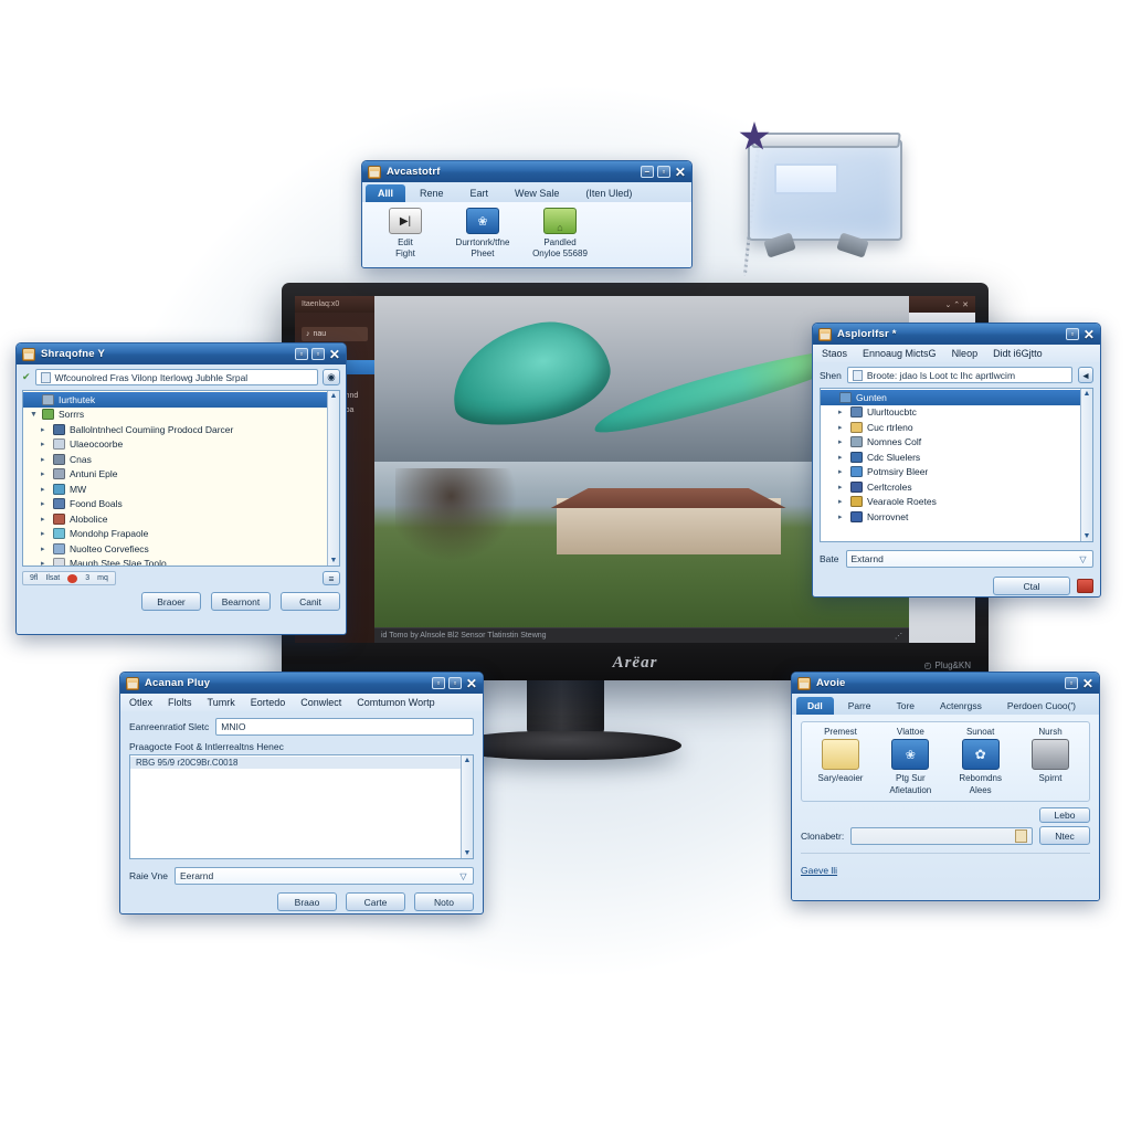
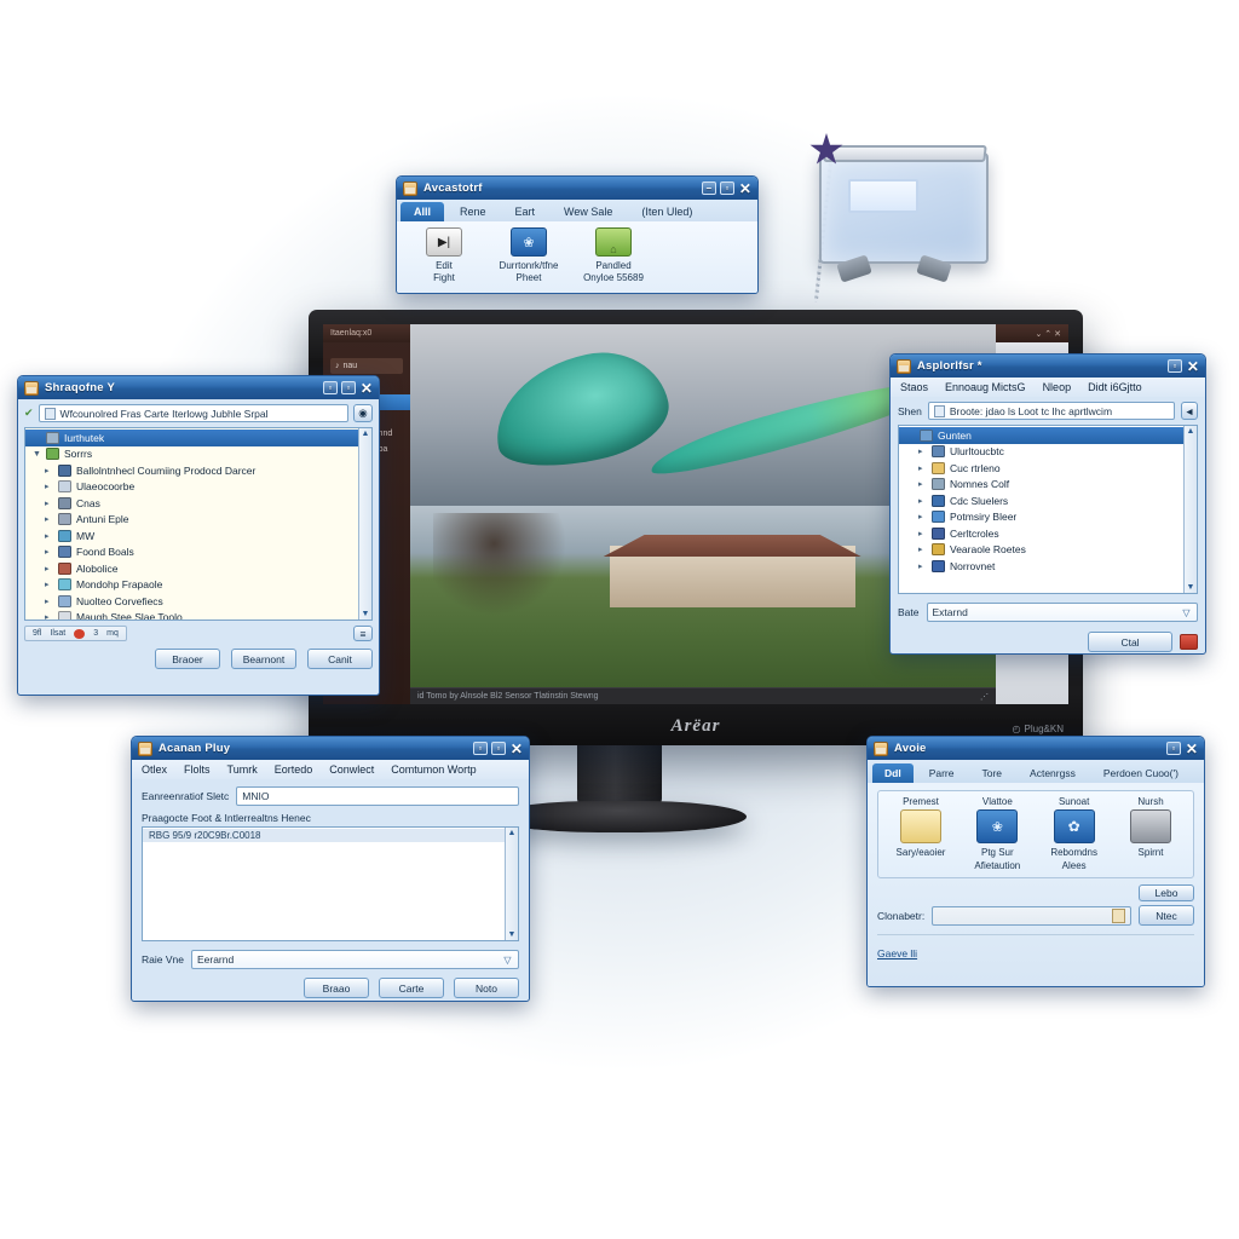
  Arëar
  ◴
  Plug&KN
  Avcastotrf
  –
  ▫
  ✕
  Alll
  Rene
  Eart
  Wew Sale
  (Iten Uled)
  ▶|
  Edit
  Fight
  ❀
  Durrtonrk/tfne
  Pheet
  ⌂
  Pandled
  Onyloe 55689
  Shraqofne Y
  ▫
  ▫
  ✕
  ✔
- Wfcounolred Fras Vilonp Iterlowg Jubhle Srpal
+ Wfcounolred Fras Carte Iterlowg Jubhle Srpal
  ◉
  Iurthutek
  Sorrrs
  Ballolntnhecl Coumiing Prodocd Darcer
  Ulaeocoorbe
  Cnas
  Antuni Eple
  MW
  Foond Boals
  Alobolice
  Mondohp Frapaole
  Nuolteo Corvefiecs
  Maugh Stee Slae Toolo
  ≡
  Braoer
  Bearnont
  Canit
  Asplorlfsr *
  ▫
  ✕
  Staos
  Ennoaug MictsG
  Nleop
  Didt i6Gjtto
  Shen
  Broote: jdao ls Loot tc Ihc aprtlwcim
  ◄
  Gunten
  Ulurltoucbtc
  Cuc rtrleno
  Nomnes Colf
  Cdc Sluelers
  Potmsiry Bleer
  Cerltcroles
  Vearaole Roetes
  Norrovnet
  Bate
  Extarnd
  ▽
  Ctal
  Acanan Pluy
  ▫
  ▫
  ✕
  Otlex
  Flolts
  Tumrk
  Eortedo
  Conwlect
  Comtumon Wortp
  Eanreenratiof Sletc
  MNIO
  Praagocte Foot & Intlerrealtns Henec
  RBG 95/9 r20C9Br.C0018
  Raie Vne
  Eerarnd
  ▽
  Braao
  Carte
  Noto
  Avoie
  ▫
  ✕
  Ddl
  Parre
  Tore
  Actenrgss
  Perdoen Cuoo(')
  Premest
  Sary/eaoier
  Vlattoe
  ❀
  Ptg Sur
  Afietaution
  Sunoat
  ✿
  Rebomdns
  Alees
  Nursh
  Spirnt
  Lebo
  Clonabetr:
  Ntec
  Gaeve lli
